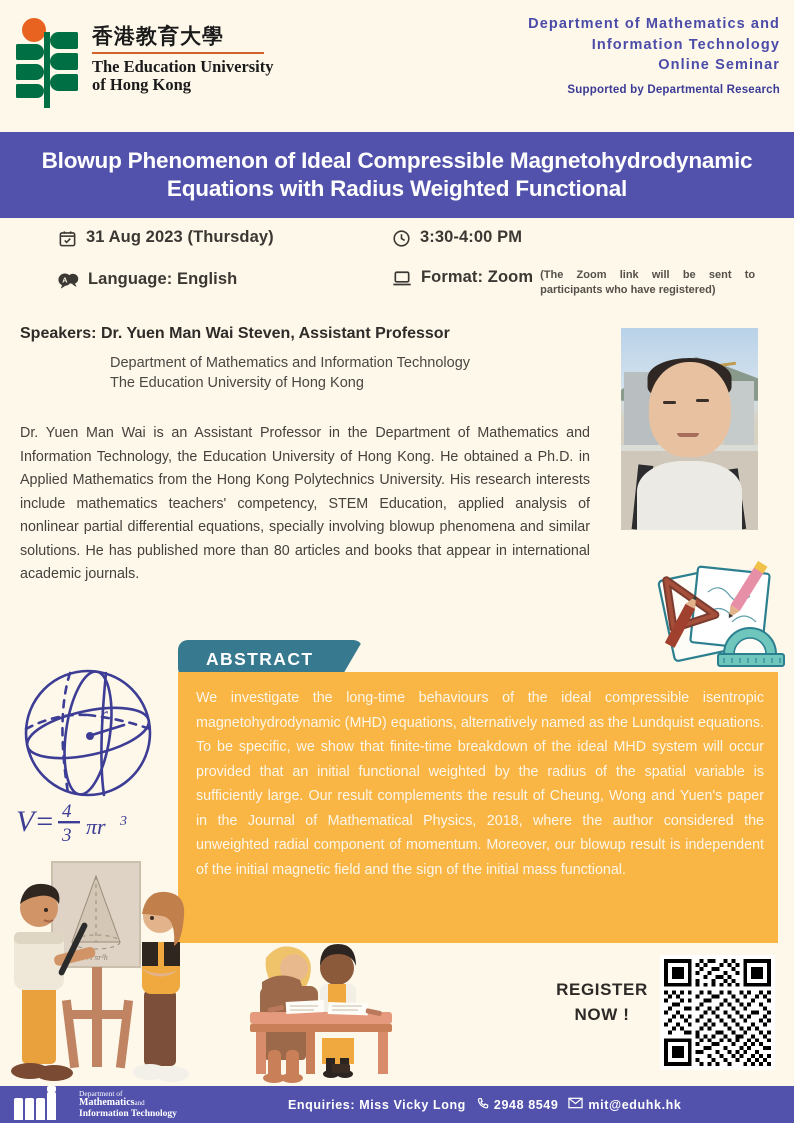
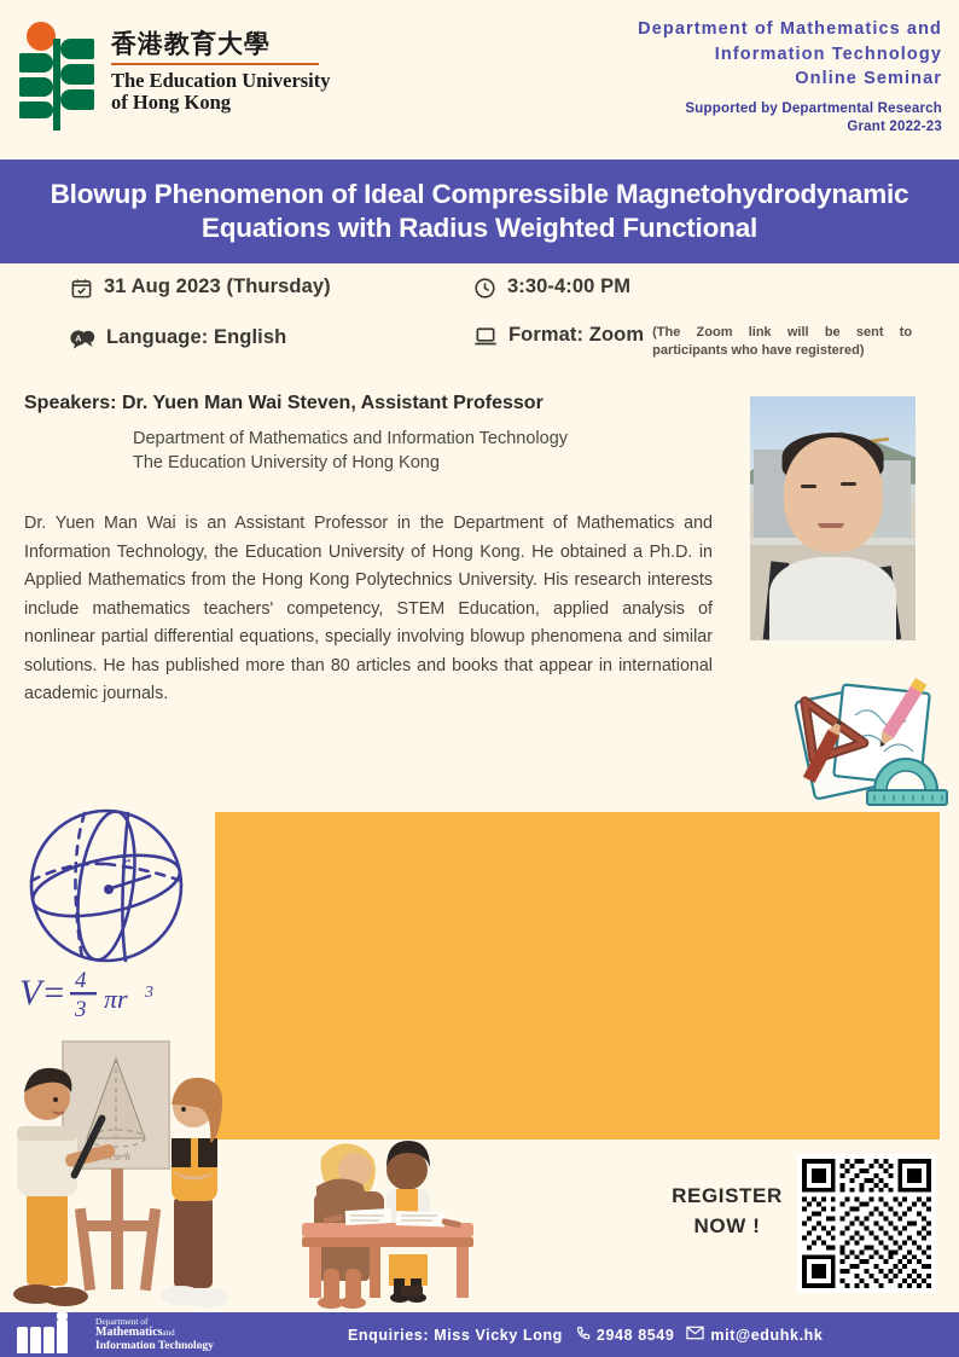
  香港教育大學
  The Education University
  of Hong Kong
  Department of Mathematics and
  Information Technology
  Online Seminar
  Supported by Departmental Research
+ Grant 2022-23
  Blowup Phenomenon of Ideal Compressible Magnetohydrodynamic Equations with Radius Weighted Functional
  31 Aug 2023 (Thursday)
  3:30-4:00 PM
  A
  Language: English
  Format: Zoom
  (The Zoom link will be sent to participants who have registered)
  Speakers: Dr. Yuen Man Wai Steven, Assistant Professor
  Department of Mathematics and Information Technology
  The Education University of Hong Kong
  Dr. Yuen Man Wai is an Assistant Professor in the Department of Mathematics and Information Technology, the Education University of Hong Kong. He obtained a Ph.D. in Applied Mathematics from the Hong Kong Polytechnics University. His research interests include mathematics teachers' competency, STEM Education, applied analysis of nonlinear partial differential equations, specially involving blowup phenomena and similar solutions. He has published more than 80 articles and books that appear in international academic journals.
  r
  V=
  4
  3
  πr
  3
- ABSTRACT
- We investigate the long-time behaviours of the ideal compressible isentropic magnetohydrodynamic (MHD) equations, alternatively named as the Lundquist equations. To be specific, we show that finite-time breakdown of the ideal MHD system will occur provided that an initial functional weighted by the radius of the spatial variable is sufficiently large. Our result complements the result of Cheung, Wong and Yuen's paper in the Journal of Mathematical Physics, 2018, where the author considered the unweighted radial component of momentum. Moreover, our blowup result is independent of the initial magnetic field and the sign of the initial mass functional.
  REGISTER
  NOW !
  Department of
  Mathematicsand
  Information Technology
  Enquiries: Miss Vicky Long
  2948 8549
  mit@eduhk.hk
